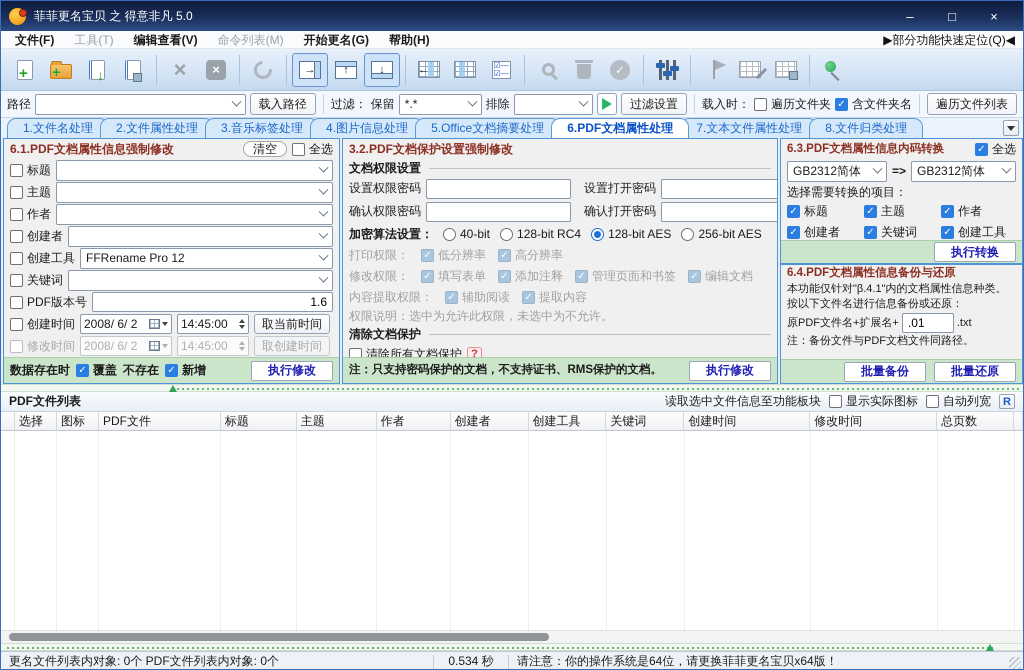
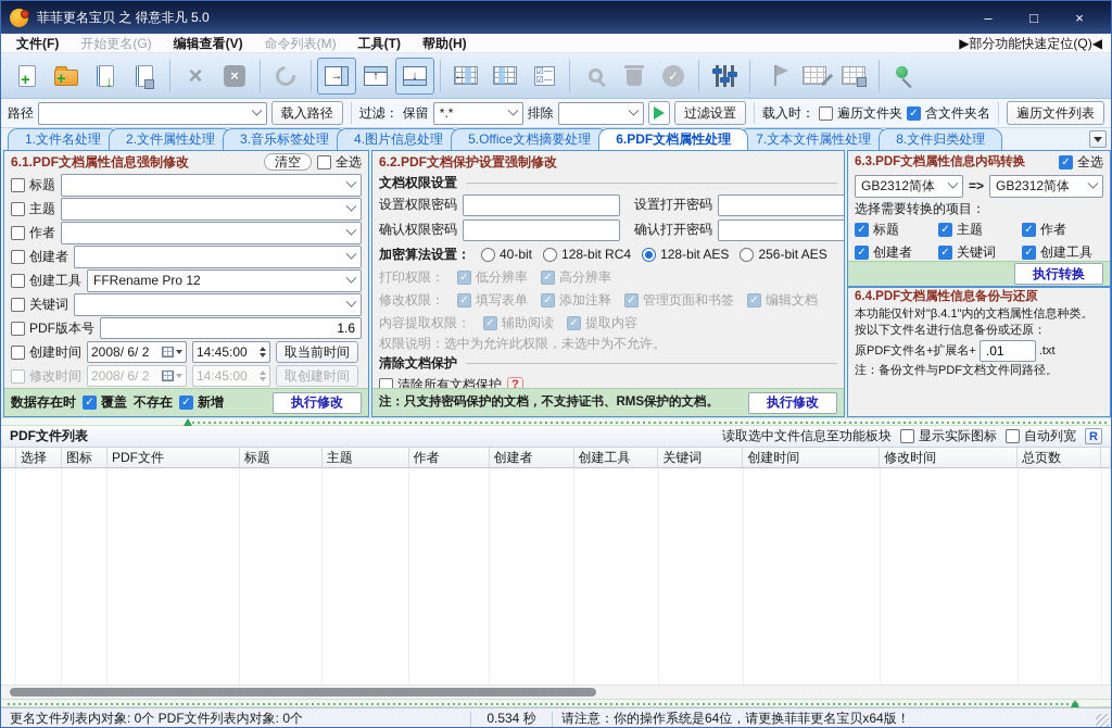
  菲菲更名宝贝 之 得意非凡 5.0
  –
  □
  ×
  文件(F)
- 工具(T)
+ 开始更名(G)
  编辑查看(V)
  命令列表(M)
- 开始更名(G)
+ 工具(T)
  帮助(H)
  ▶部分功能快速定位(Q)◀
  +
  +
  ↓
  ×
  ×
  →
  ↑
  ↓
  ←
  ✓
  路径
  载入路径
  过滤：
  保留
  *.*
  排除
  过滤设置
  载入时：
  遍历文件夹
  含文件夹名
  遍历文件列表
  1.文件名处理
  2.文件属性处理
  3.音乐标签处理
  4.图片信息处理
  5.Office文档摘要处理
  6.PDF文档属性处理
  7.文本文件属性处理
  8.文件归类处理
  6.1.PDF文档属性信息强制修改
  清空
  全选
  标题
  主题
  作者
  创建者
  创建工具
  FFRename Pro 12
  关键词
  PDF版本号
  1.6
  创建时间
  2008/ 6/ 2
  14:45:00
  取当前时间
  修改时间
  2008/ 6/ 2
  14:45:00
  取创建时间
  数据存在时
  覆盖
  不存在
  新增
  执行修改
- 3.2.PDF文档保护设置强制修改
+ 6.2.PDF文档保护设置强制修改
  文档权限设置
  设置权限密码
  设置打开密码
  确认权限密码
  确认打开密码
  加密算法设置：
  40-bit
  128-bit RC4
  128-bit AES
  256-bit AES
  打印权限：
  低分辨率
  高分辨率
  修改权限：
  填写表单
  添加注释
  管理页面和书签
  编辑文档
  内容提取权限：
  辅助阅读
  提取内容
  权限说明：选中为允许此权限，未选中为不允许。
  清除文档保护
  清除所有文档保护
  ?
  注：只支持密码保护的文档，不支持证书、RMS保护的文档。
  执行修改
  6.3.PDF文档属性信息内码转换
  全选
  GB2312简体
  =>
  GB2312简体
  选择需要转换的项目：
  标题
  主题
  作者
  创建者
  关键词
  创建工具
  执行转换
  6.4.PDF文档属性信息备份与还原
  本功能仅针对"β.4.1"内的文档属性信息种类。
  按以下文件名进行信息备份或还原：
  原PDF文件名+扩展名+
  .01
  .txt
  注：备份文件与PDF文档文件同路径。
- 批量备份
- 批量还原
  PDF文件列表
  读取选中文件信息至功能板块
  显示实际图标
  自动列宽
  R
  选择
  图标
  PDF文件
  标题
  主题
  作者
  创建者
  创建工具
  关键词
  创建时间
  修改时间
  总页数
  更名文件列表内对象: 0个 PDF文件列表内对象: 0个
  0.534 秒
  请注意：你的操作系统是64位，请更换菲菲更名宝贝x64版！
